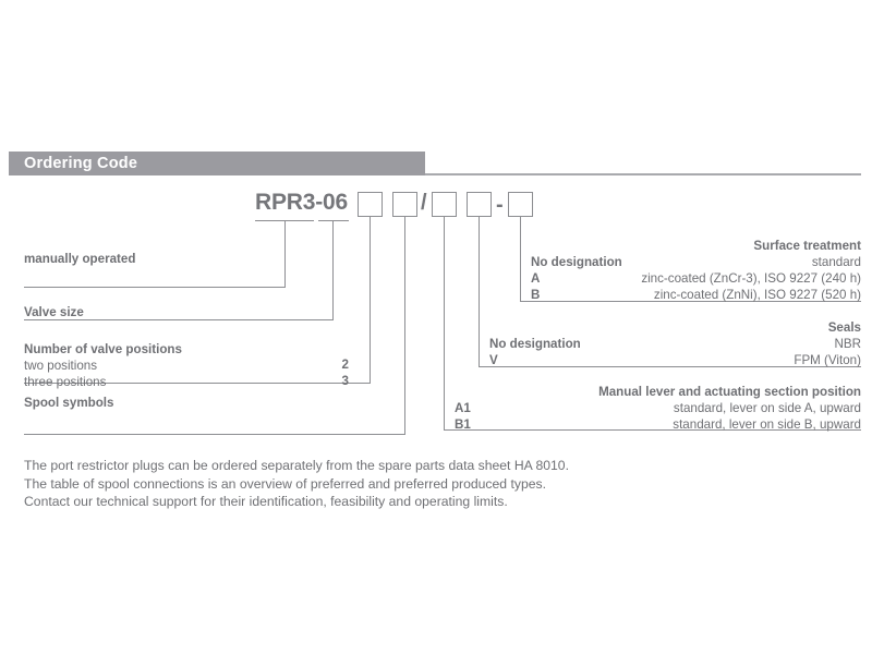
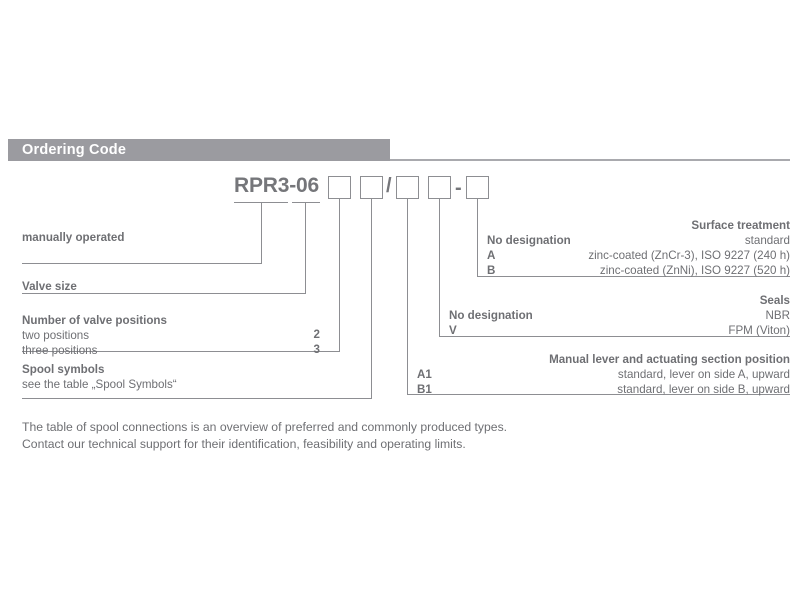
  Ordering Code
  RPR3-06
  /
  -
  manually operated
  Valve size
  Number of valve positions
  two positions
  three positions
  2
  3
  Spool symbols
+ see the table „Spool Symbols“
  Surface treatment
  No designation
  standard
  A
  zinc-coated (ZnCr-3), ISO 9227 (240 h)
  B
  zinc-coated (ZnNi), ISO 9227 (520 h)
  Seals
  No designation
  NBR
  V
  FPM (Viton)
  Manual lever and actuating section position
  A1
  standard, lever on side A, upward
  B1
  standard, lever on side B, upward
- The port restrictor plugs can be ordered separately from the spare parts data sheet HA 8010.
- The table of spool connections is an overview of preferred and preferred produced types.
+ The table of spool connections is an overview of preferred and commonly produced types.
  Contact our technical support for their identification, feasibility and operating limits.
